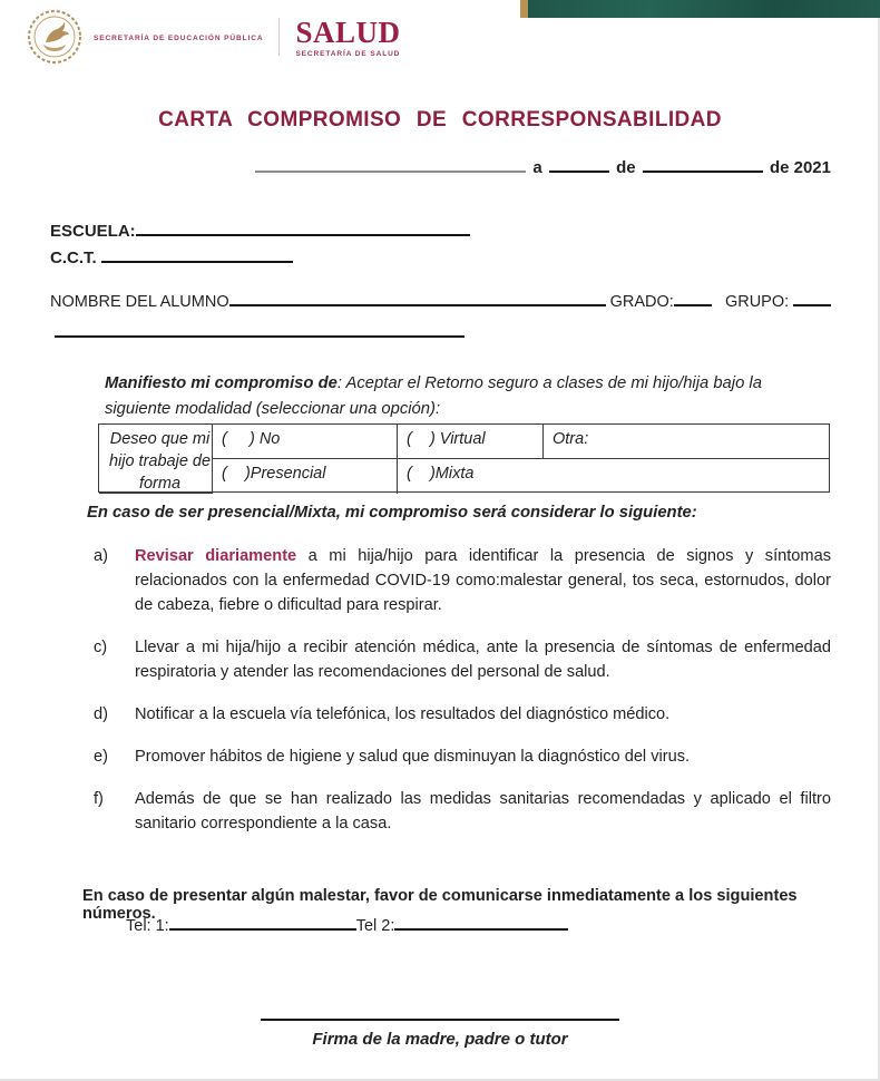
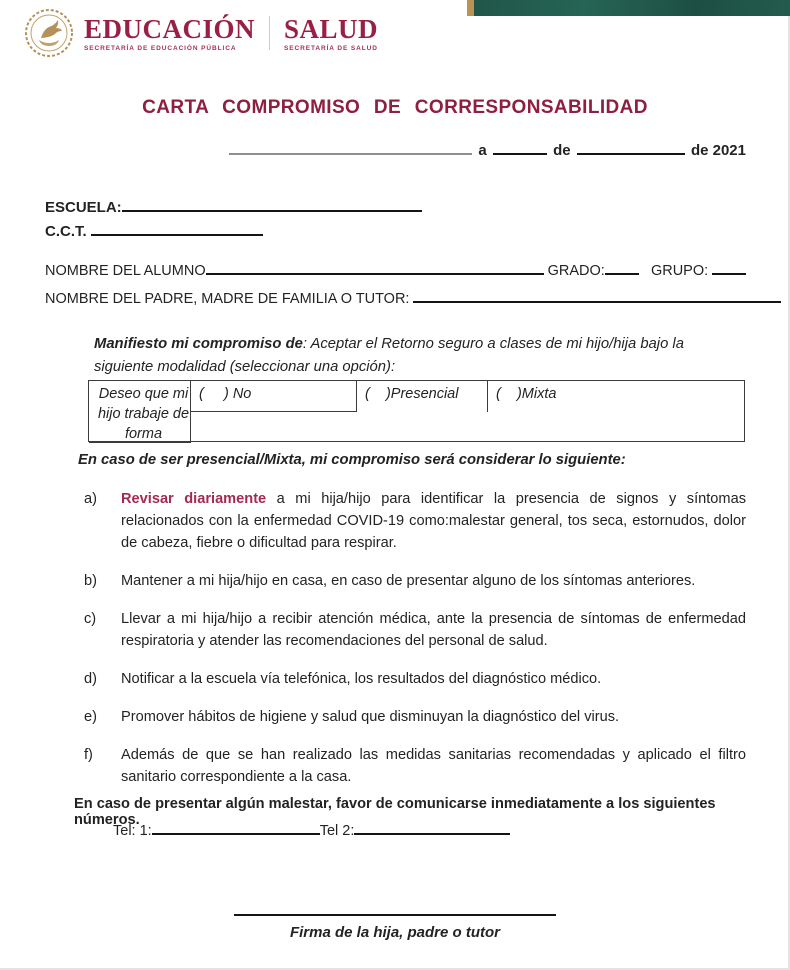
+ EDUCACIÓN
  SALUD
  CARTA COMPROMISO DE CORRESPONSABILIDAD
  a de de 2021
  ESCUELA:
  C.C.T.
  NOMBRE DEL ALUMNO GRADO: GRUPO:
+ NOMBRE DEL PADRE, MADRE DE FAMILIA O TUTOR:
  Manifiesto mi compromiso de: Aceptar el Retorno seguro a clases de mi hijo/hija bajo la siguiente modalidad (seleccionar una opción):
  ( ) No
  Deseo que mi hijo trabaje de forma
- ( ) Virtual
- Otra:
  ( )Presencial
  ( )Mixta
  En caso de ser presencial/Mixta, mi compromiso será considerar lo siguiente:
  a)
  Revisar diariamente a mi hija/hijo para identificar la presencia de signos y síntomas relacionados con la enfermedad COVID-19 como:malestar general, tos seca, estornudos, dolor de cabeza, fiebre o dificultad para respirar.
+ b)
+ Mantener a mi hija/hijo en casa, en caso de presentar alguno de los síntomas anteriores.
  c)
  Llevar a mi hija/hijo a recibir atención médica, ante la presencia de síntomas de enfermedad respiratoria y atender las recomendaciones del personal de salud.
  d)
  Notificar a la escuela vía telefónica, los resultados del diagnóstico médico.
  e)
  Promover hábitos de higiene y salud que disminuyan la diagnóstico del virus.
  f)
  Además de que se han realizado las medidas sanitarias recomendadas y aplicado el filtro sanitario correspondiente a la casa.
  En caso de presentar algún malestar, favor de comunicarse inmediatamente a los siguientes números.
  Tel: 1: Tel 2:
- Firma de la madre, padre o tutor
+ Firma de la hija, padre o tutor
